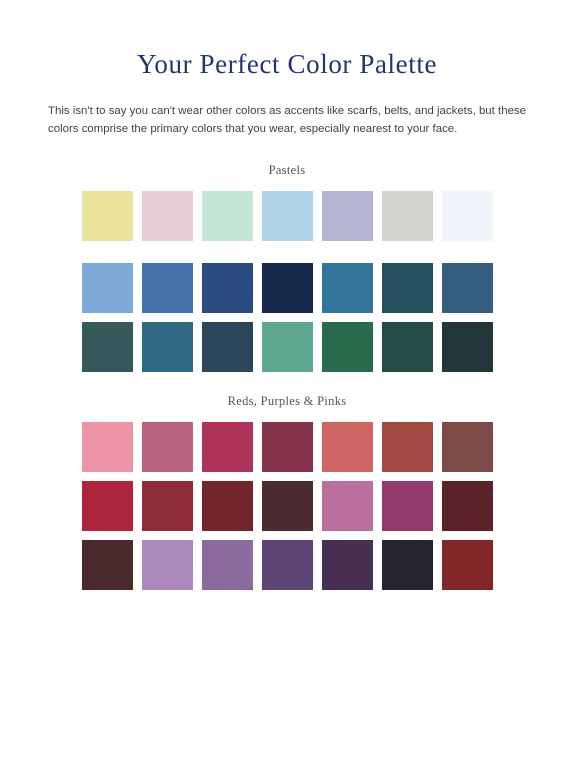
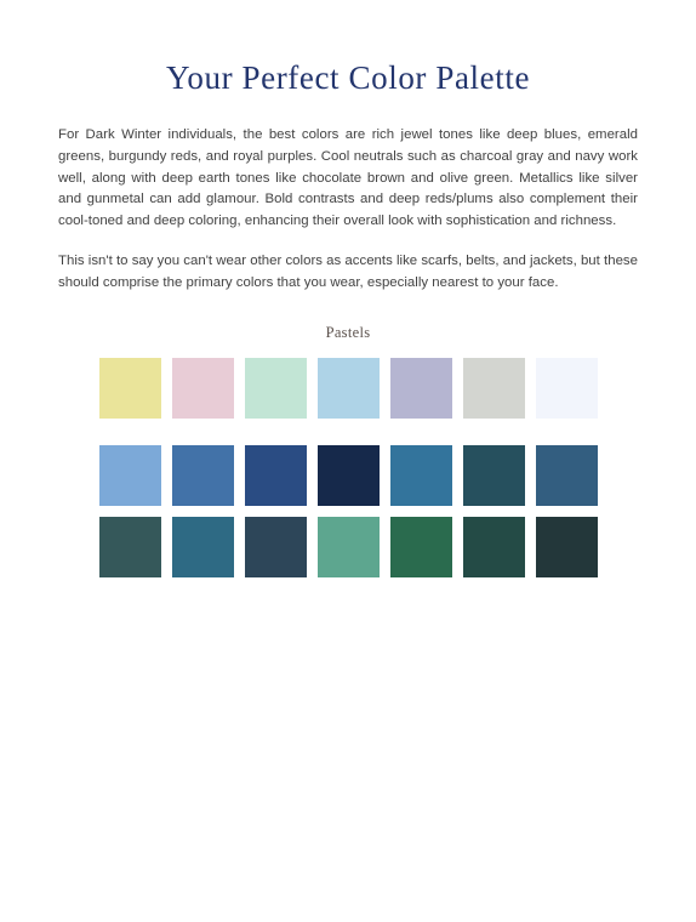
  Your Perfect Color Palette
+ For Dark Winter individuals, the best colors are rich jewel tones like deep blues, emerald greens, burgundy reds, and royal purples. Cool neutrals such as charcoal gray and navy work well, along with deep earth tones like chocolate brown and olive green. Metallics like silver and gunmetal can add glamour. Bold contrasts and deep reds/plums also complement their cool-toned and deep coloring, enhancing their overall look with sophistication and richness.
- This isn't to say you can't wear other colors as accents like scarfs, belts, and jackets, but these colors comprise the primary colors that you wear, especially nearest to your face.
+ This isn't to say you can't wear other colors as accents like scarfs, belts, and jackets, but these should comprise the primary colors that you wear, especially nearest to your face.
  Pastels
- Reds, Purples & Pinks
